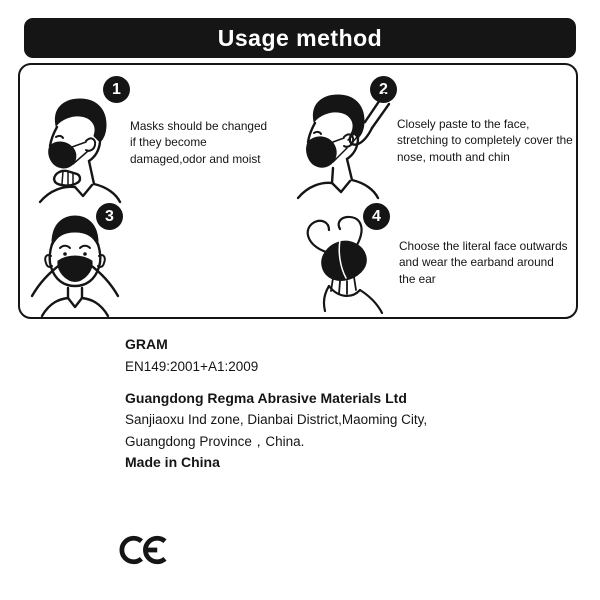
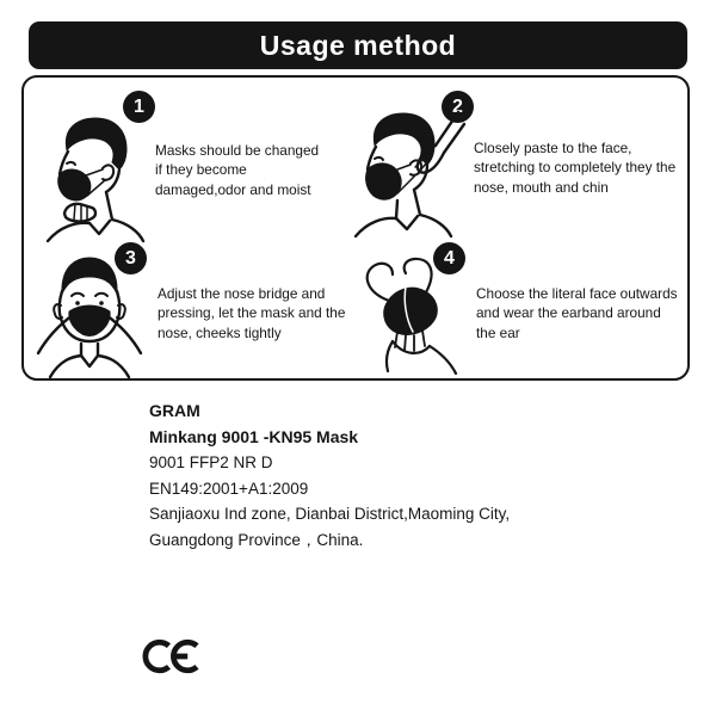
  Usage method
  1
  2
  3
  4
  Masks should be changed if they become damaged,odor and moist
- Closely paste to the face, stretching to completely cover the nose, mouth and chin
+ Closely paste to the face, stretching to completely they the nose, mouth and chin
+ Adjust the nose bridge and pressing, let the mask and the nose, cheeks tightly
  Choose the literal face outwards and wear the earband around the ear
  GRAM
+ Minkang 9001 -KN95 Mask
+ 9001 FFP2 NR D
  EN149:2001+A1:2009
- Guangdong Regma Abrasive Materials Ltd
  Sanjiaoxu Ind zone, Dianbai District,Maoming City,
  Guangdong Province，China.
- Made in China
